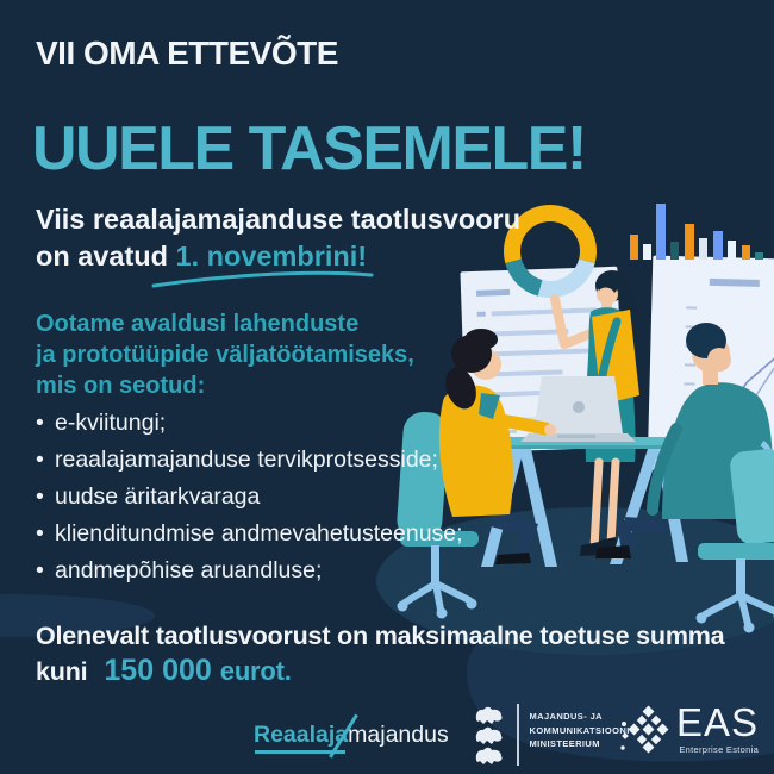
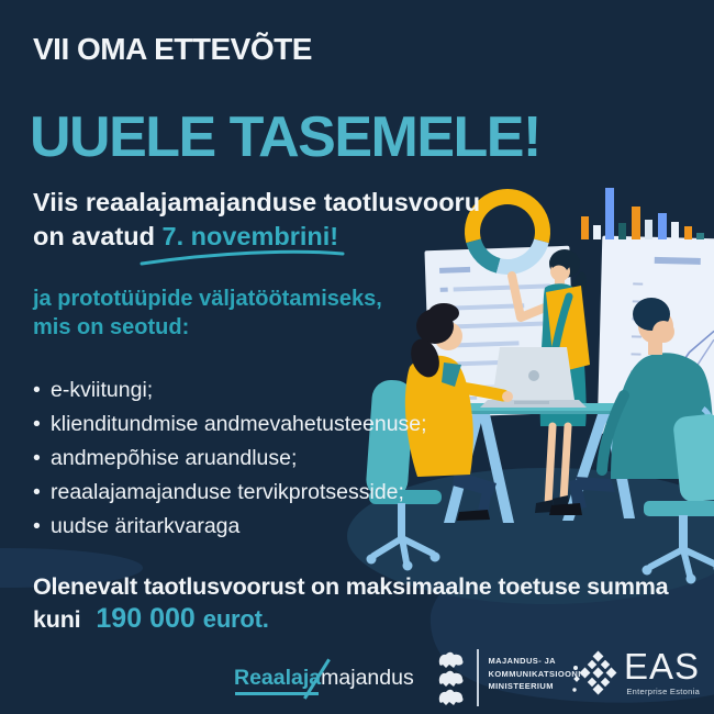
  VII OMA ETTEVÕTE
  UUELE TASEMELE!
  Viis reaalajamajanduse taotlusvooru
- on avatud 1. novembrini!
+ on avatud 7. novembrini!
- Ootame avaldusi lahenduste
  ja prototüüpide väljatöötamiseks,
  mis on seotud:
  • e-kviitungi;
- • reaalajamajanduse tervikprotsesside;
+ • klienditundmise andmevahetusteenuse;
- • uudse äritarkvaraga
+ • andmepõhise aruandluse;
- • klienditundmise andmevahetusteenuse;
+ • reaalajamajanduse tervikprotsesside;
- • andmepõhise aruandluse;
+ • uudse äritarkvaraga
  Olenevalt taotlusvoorust on maksimaalne toetuse summa
- kuni 150 000 eurot.
+ kuni 190 000 eurot.
  Reaalaj majandus
  MAJANDUS- JA
  KOMMUNIKATSIOONI
  MINISTEERIUM
  EAS
  Enterprise Estonia
